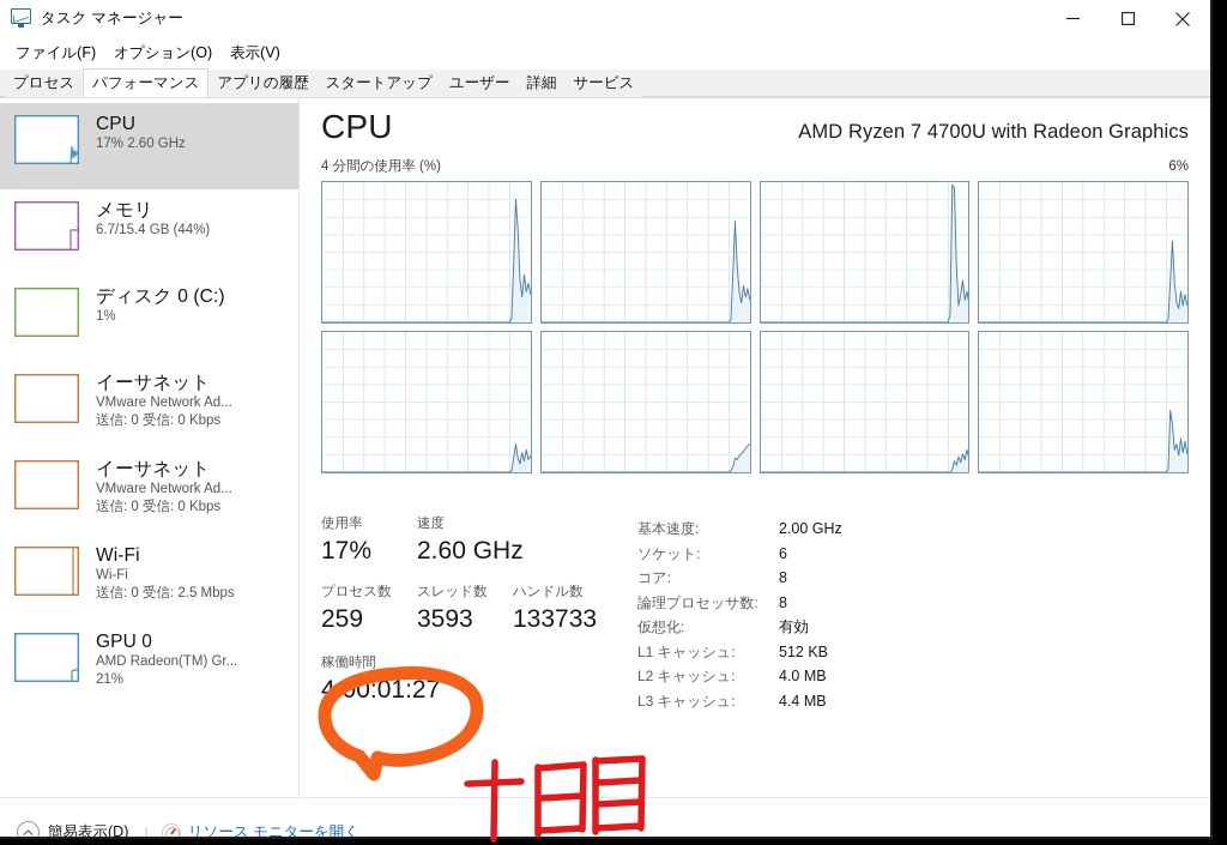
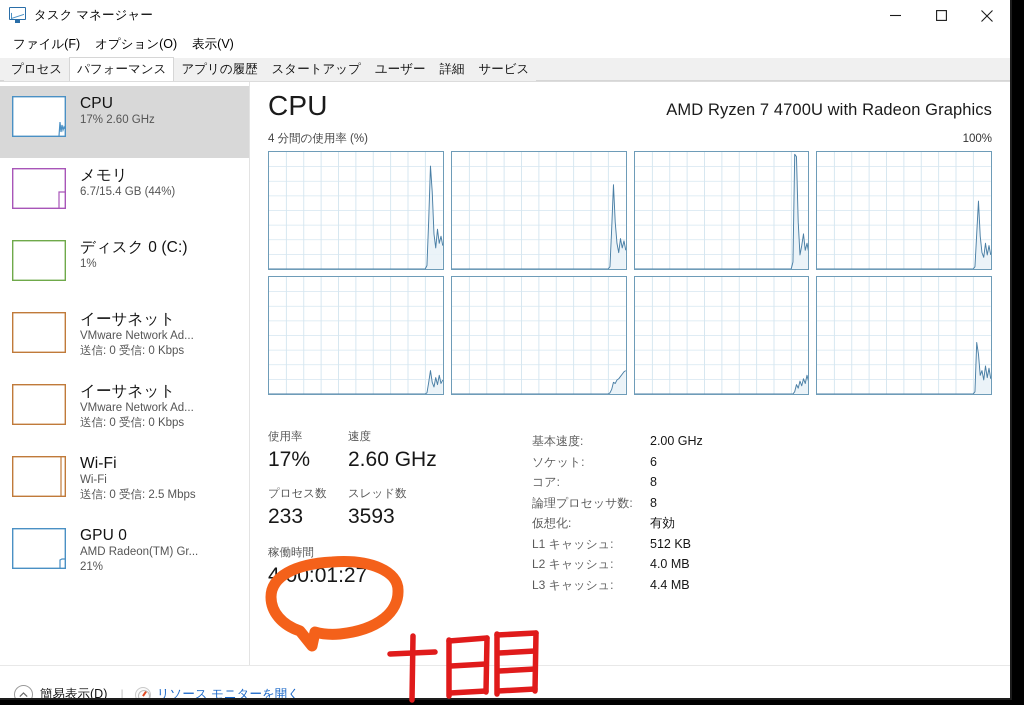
  タスク マネージャー
  ファイル(F)
  オプション(O)
  表示(V)
  プロセス
  パフォーマンス
  アプリの履歴
  スタートアップ
  ユーザー
  詳細
  サービス
  CPU
  17% 2.60 GHz
  メモリ
  6.7/15.4 GB (44%)
  ディスク 0 (C:)
  1%
  イーサネット
  VMware Network Ad...
  送信: 0 受信: 0 Kbps
  イーサネット
  VMware Network Ad...
  送信: 0 受信: 0 Kbps
  Wi-Fi
  Wi-Fi
  送信: 0 受信: 2.5 Mbps
  GPU 0
  AMD Radeon(TM) Gr...
  21%
  CPU
  AMD Ryzen 7 4700U with Radeon Graphics
  4 分間の使用率 (%)
- 6%
+ 100%
  使用率
  17%
  速度
  2.60 GHz
  プロセス数
- 259
+ 233
  スレッド数
  3593
- ハンドル数
- 133733
  稼働時間
  40:01:27
  基本速度:
  2.00 GHz
  ソケット:
  6
  コア:
  8
  論理プロセッサ数:
  8
  仮想化:
  有効
  L1 キャッシュ:
  512 KB
  L2 キャッシュ:
  4.0 MB
  L3 キャッシュ:
  4.4 MB
  簡易表示(D)
  |
  リソース モニターを開く
